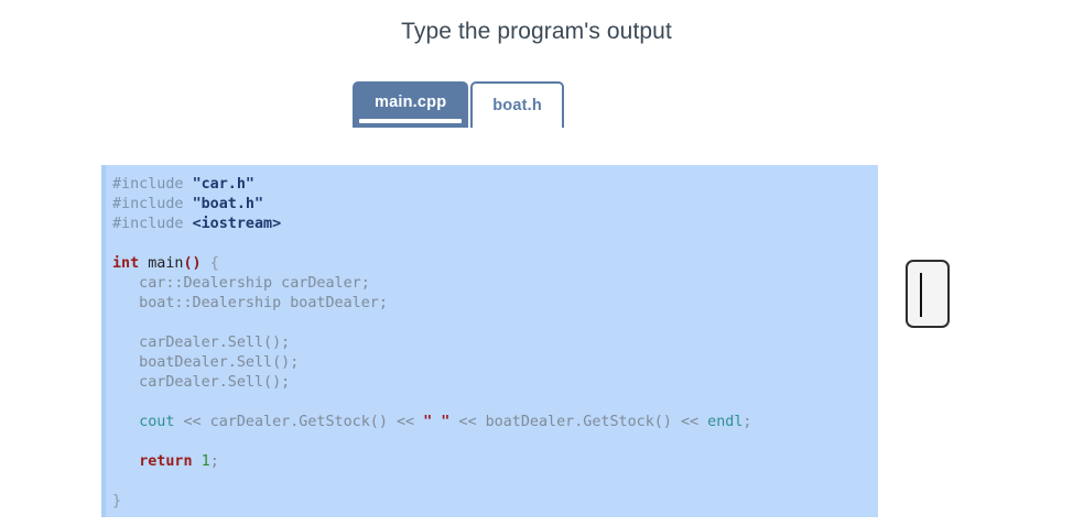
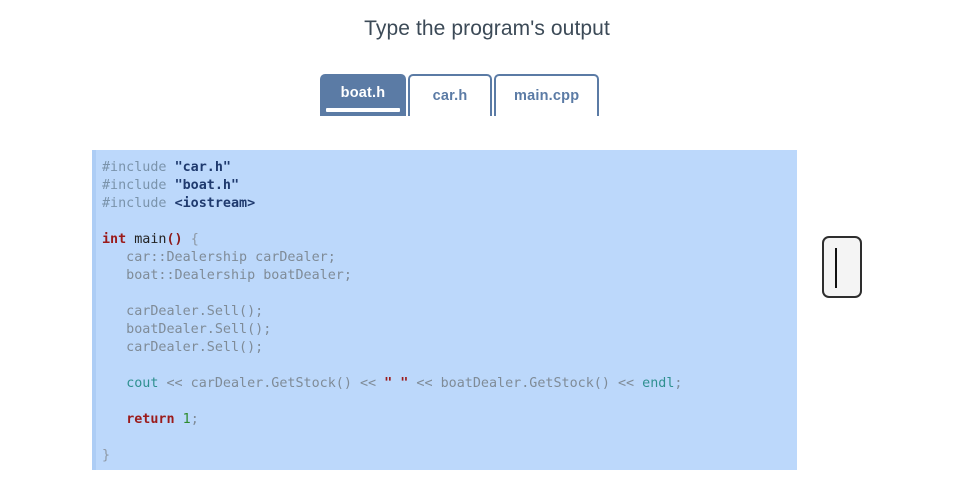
  Type the program's output
- main.cpp
+ boat.h
+ car.h
- boat.h
+ main.cpp
  #include "car.h" #include "boat.h" #include <iostream> int main() { car::Dealership carDealer; boat::Dealership boatDealer; carDealer.Sell(); boatDealer.Sell(); carDealer.Sell(); cout << carDealer.GetStock() << " " << boatDealer.GetStock() << endl; return 1; }
